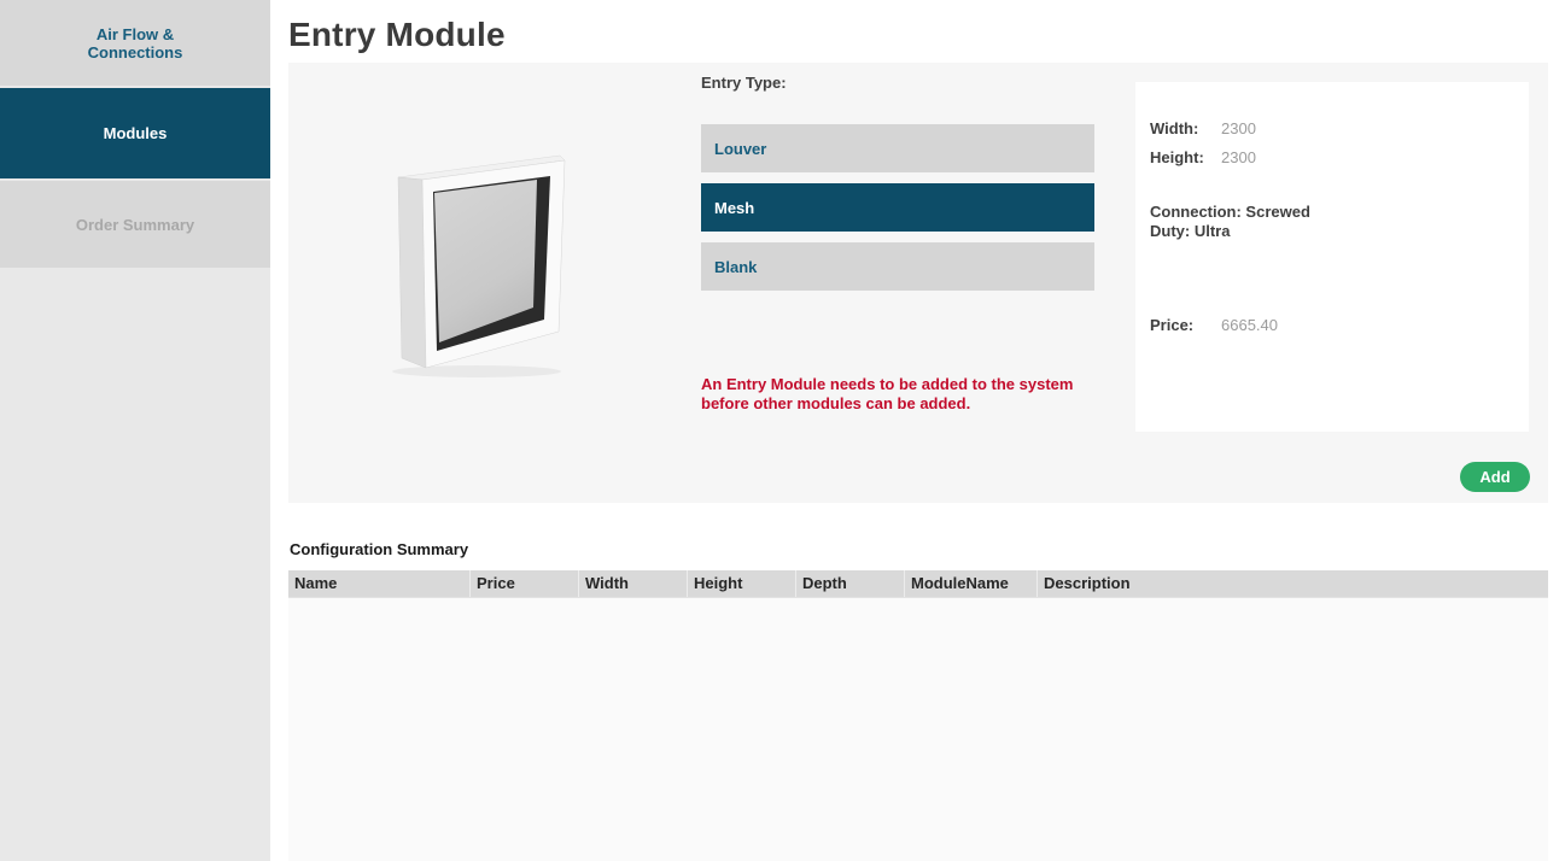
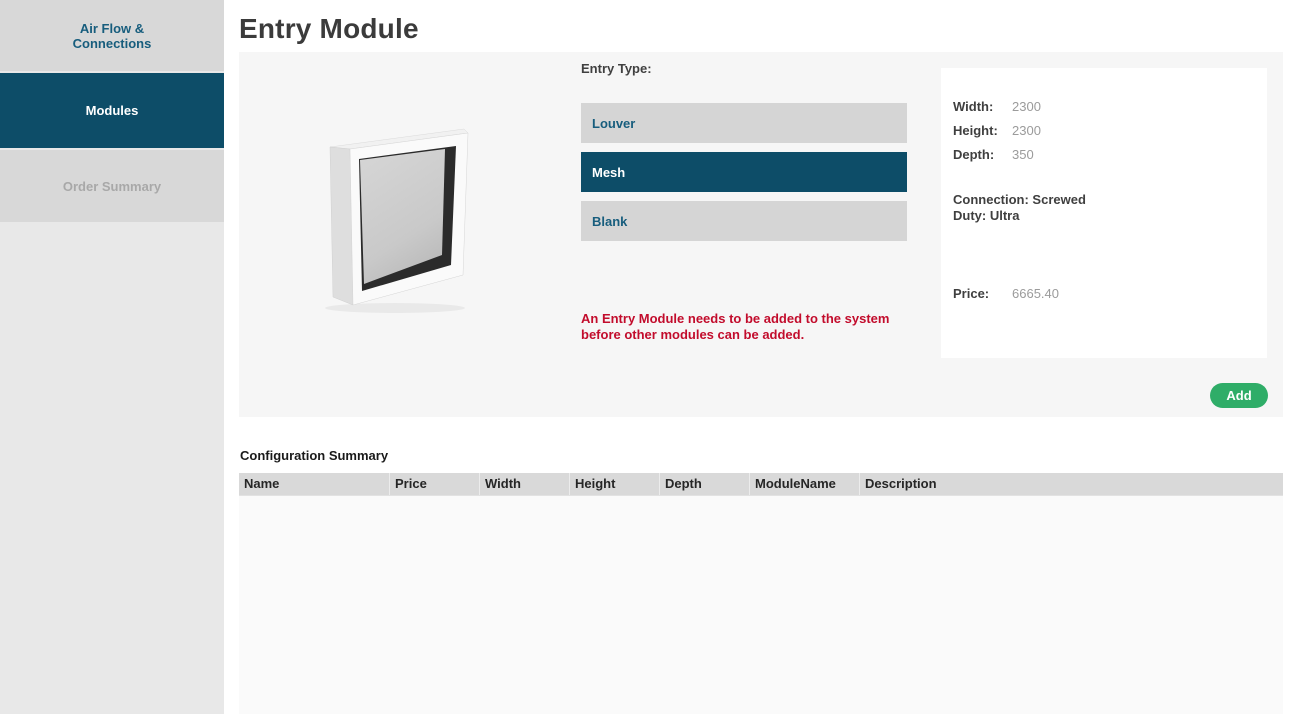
  Air Flow & Connections
  Modules
  Order Summary
  Entry Module
  Entry Type:
  Louver
  Mesh
  Blank
  An Entry Module needs to be added to the system before other modules can be added.
  Width:
  2300
  Height:
  2300
+ Depth:
+ 350
  Connection: Screwed
  Duty: Ultra
  Price:
  6665.40
  Add
  Configuration Summary
  Name
  Price
  Width
  Height
  Depth
  ModuleName
  Description
